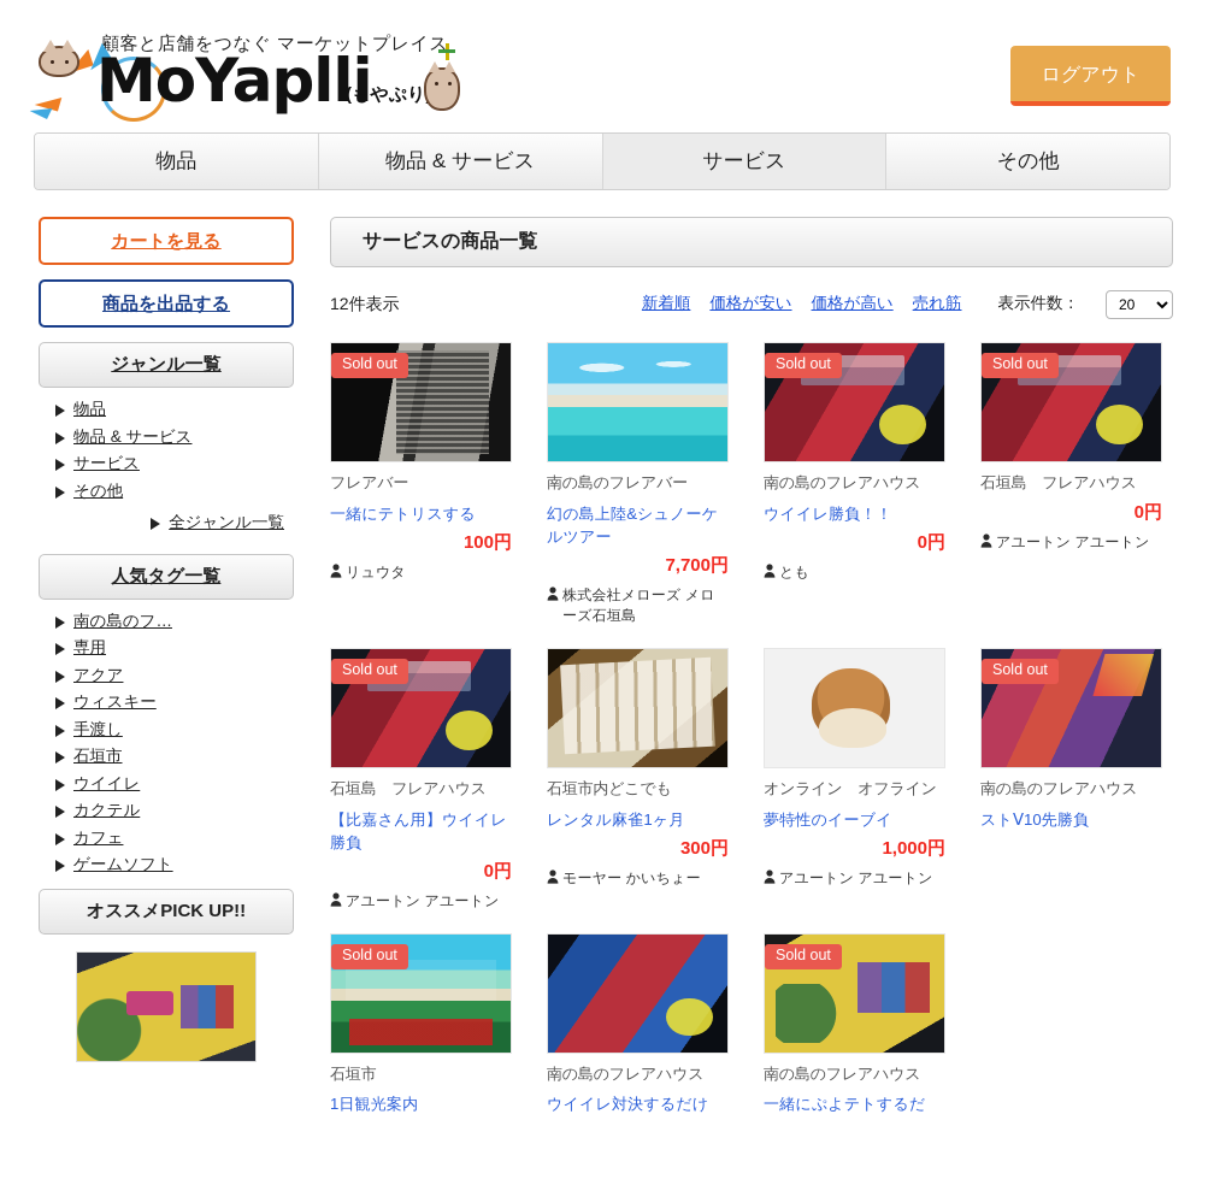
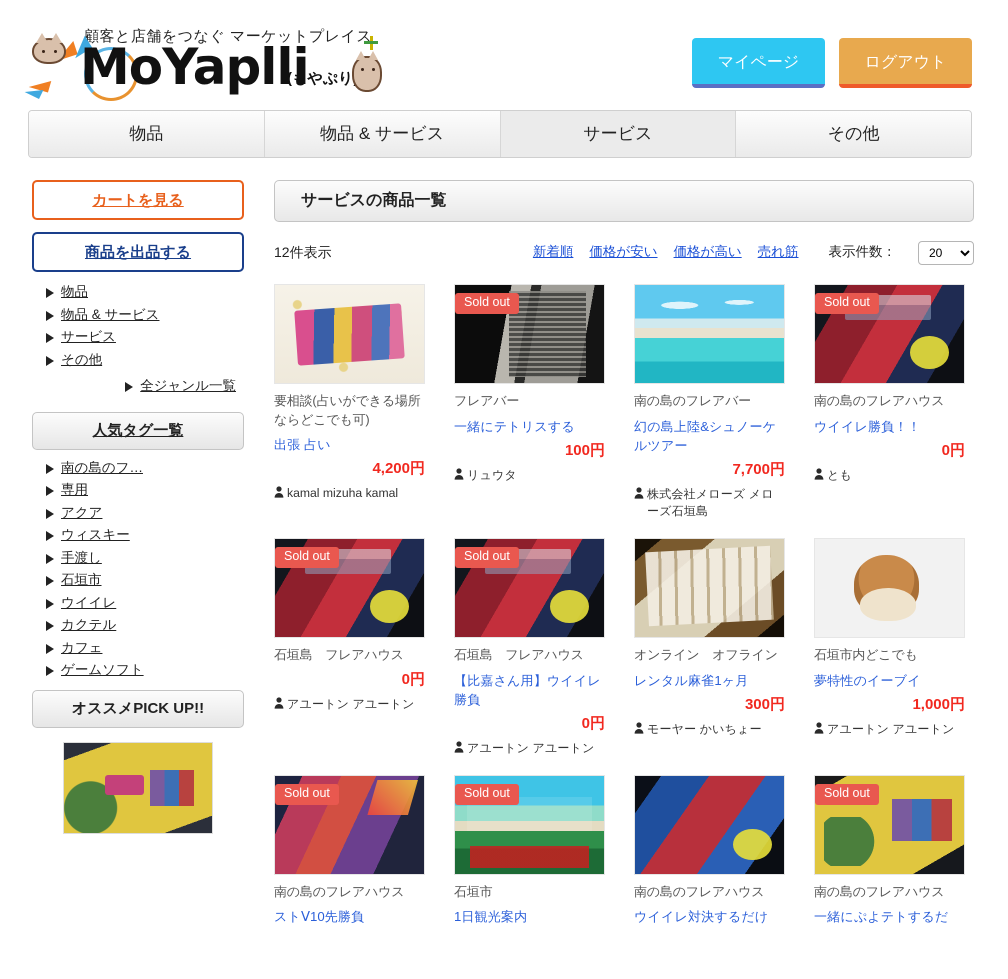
  顧客と店舗をつなぐ マーケットプレイス
  MoYaplli
  (もやぷり
+ マイページ
  ログアウト
  物品
  物品 & サービス
  サービス
  その他
  カートを見る
  商品を出品する
- ジャンル一覧
  物品
  物品 & サービス
  サービス
  その他
  全ジャンル一覧
  人気タグ一覧
  南の島のフ…
  専用
  アクア
  ウィスキー
  手渡し
  石垣市
  ウイイレ
  カクテル
  カフェ
  ゲームソフト
  オススメPICK UP!!
  サービスの商品一覧
  12件表示
  新着順
  価格が安い
  価格が高い
  売れ筋
  表示件数：
  20
+ 要相談(占いができる場所ならどこでも可)
+ 出張 占い
+ 4,200円
+ kamal mizuha kamal
  Sold out
  フレアバー
  一緒にテトリスする
  100円
  リュウタ
  南の島のフレアバー
  幻の島上陸&シュノーケルツアー
  7,700円
  株式会社メローズ メローズ石垣島
  Sold out
  南の島のフレアハウス
  ウイイレ勝負！！
  0円
  とも
  Sold out
  石垣島 フレアハウス
  0円
  アユートン アユートン
  Sold out
  石垣島 フレアハウス
  【比嘉さん用】ウイイレ勝負
  0円
  アユートン アユートン
- 石垣市内どこでも
+ オンライン オフライン
  レンタル麻雀1ヶ月
  300円
  モーヤー かいちょー
- オンライン オフライン
+ 石垣市内どこでも
  夢特性のイーブイ
  1,000円
  アユートン アユートン
  Sold out
  南の島のフレアハウス
  ストⅤ10先勝負
  Sold out
  石垣市
  1日観光案内
  南の島のフレアハウス
  ウイイレ対決するだけ
  Sold out
  南の島のフレアハウス
  一緒にぷよテトするだ
